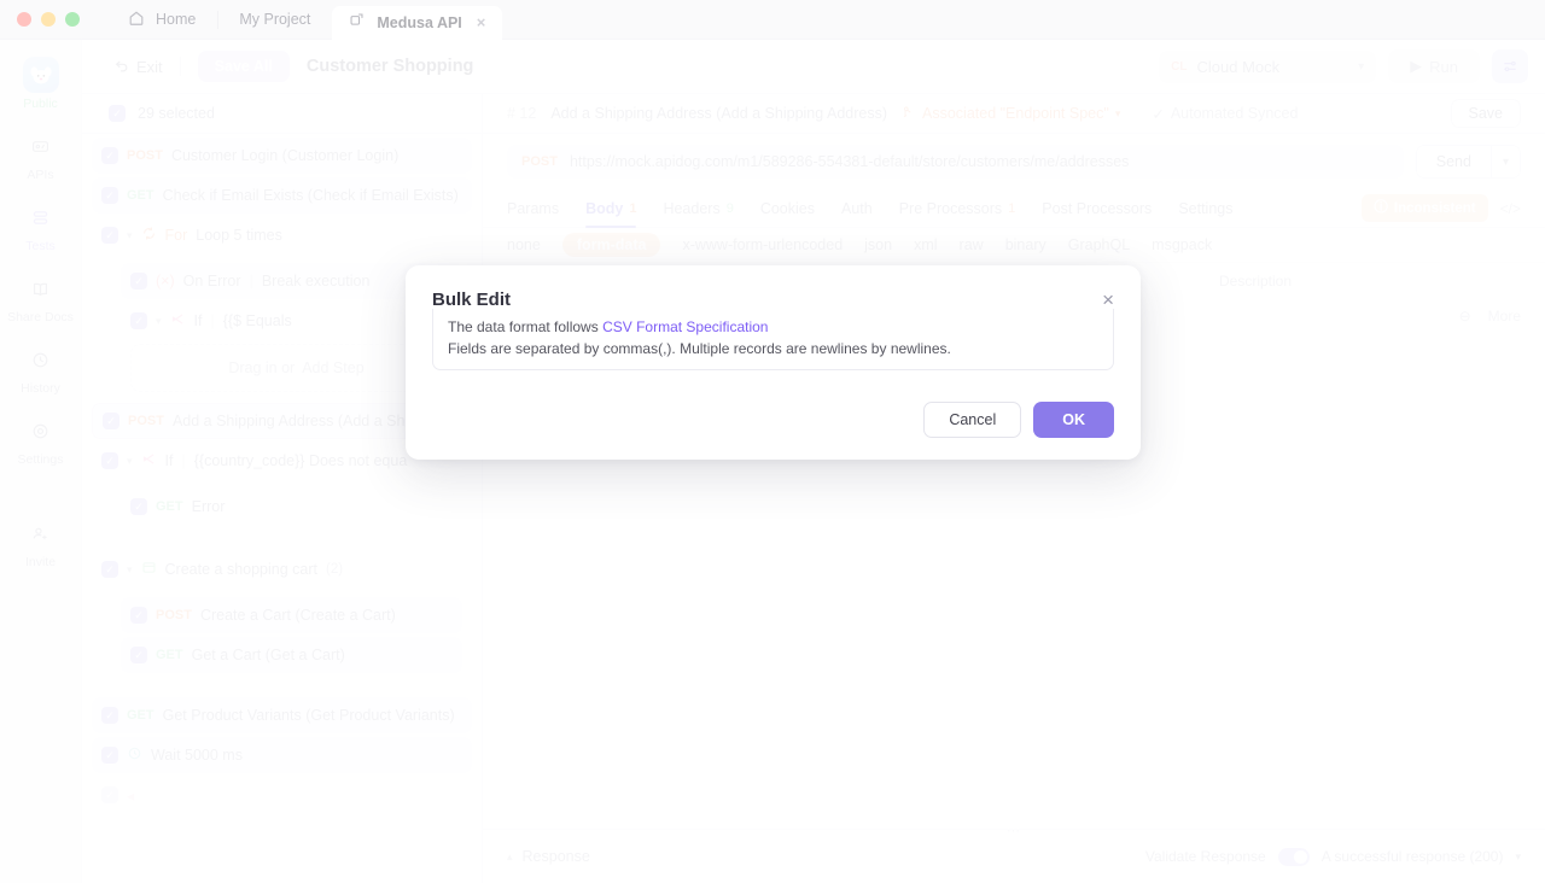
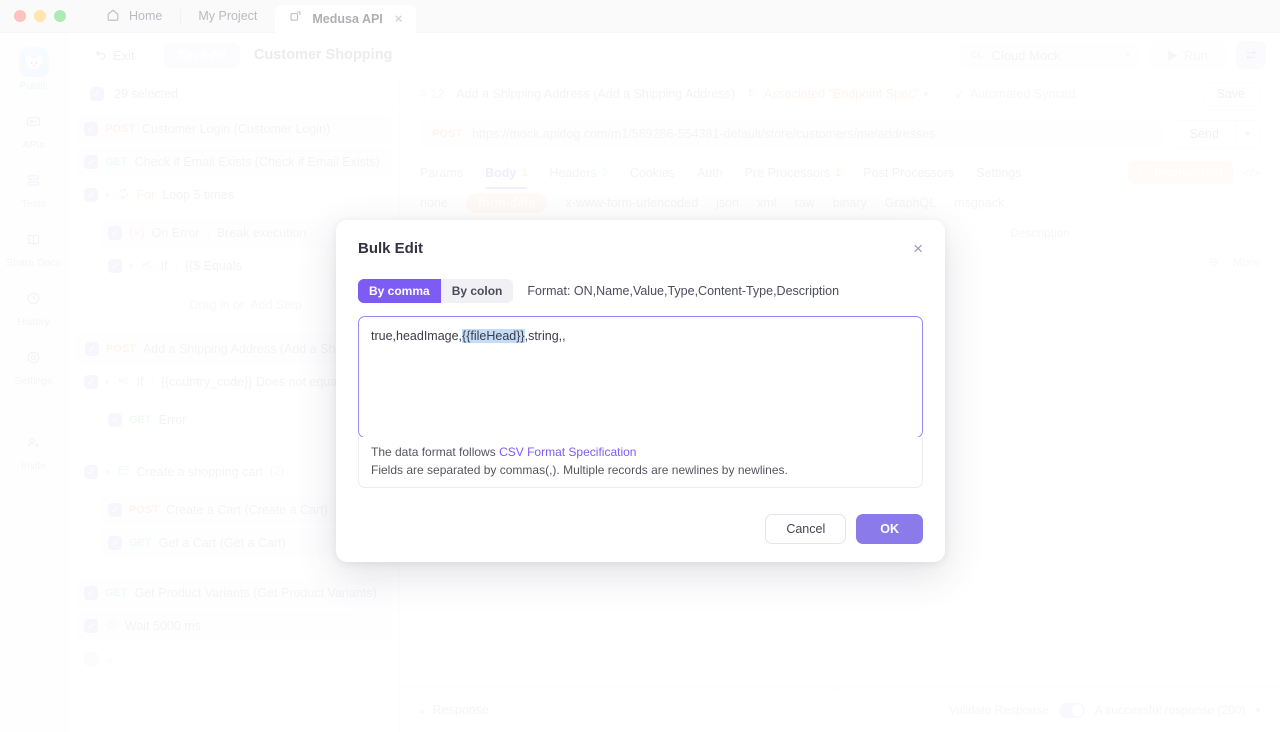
  Home
  My Project
  Medusa API
  ×
  Add a Shipping Address (Add a Sh
  {{country_code}} Does not equa
  Bulk Edit
  ×
+ By comma
+ By colon
+ Format: ON,Name,Value,Type,Content-Type,Description
+ true,headImage,{{fileHead}},string,,
  The data format follows CSV Format Specification
  Fields are separated by commas(,). Multiple records are newlines by newlines.
  Cancel
  OK
